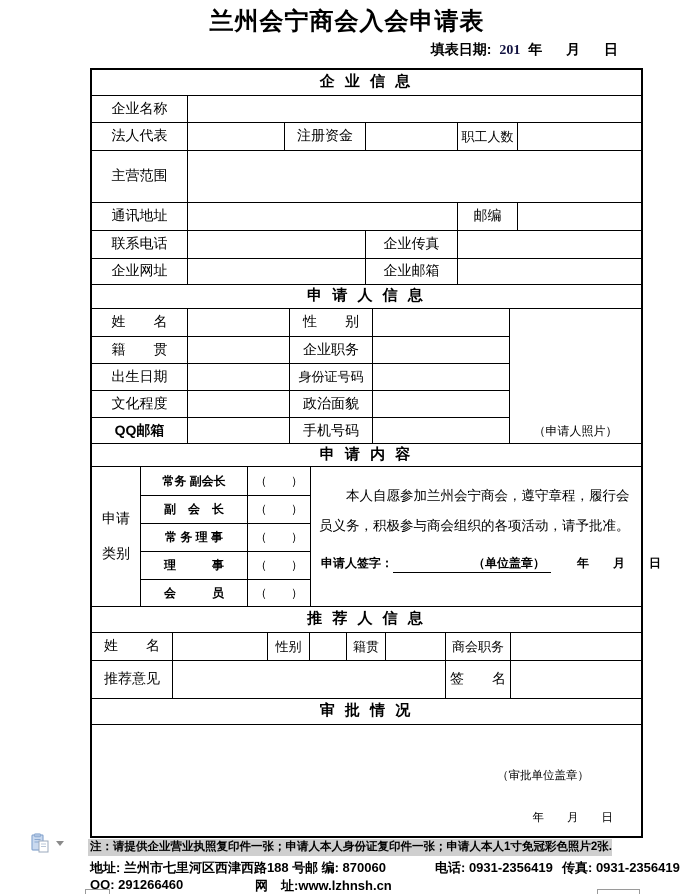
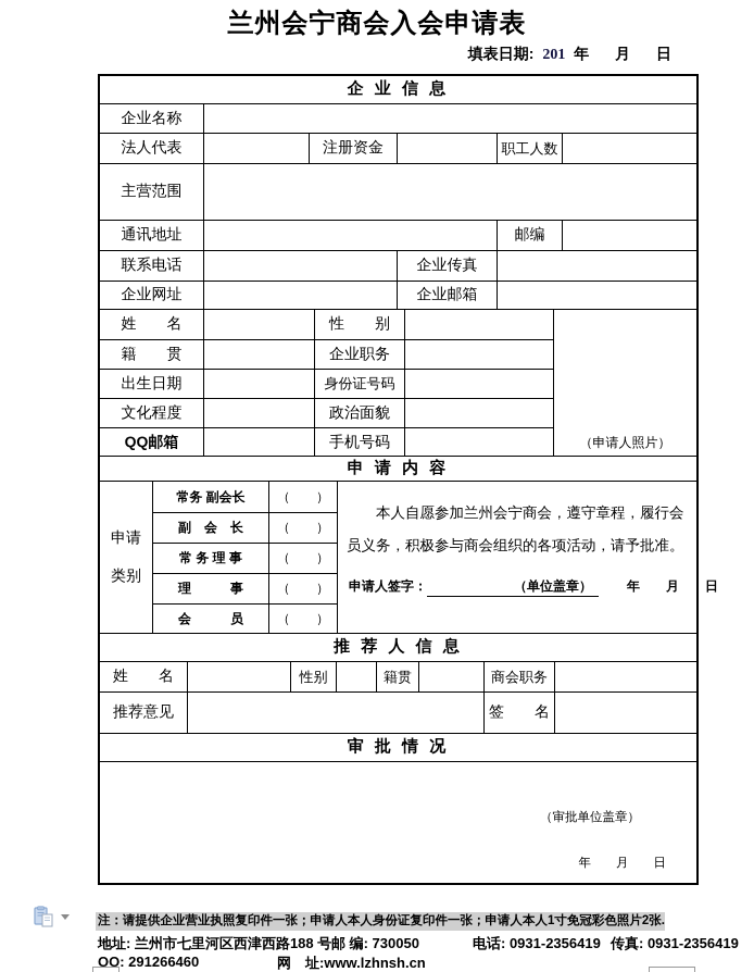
  兰州会宁商会入会申请表
  填表日期: 201 年 月 日
  企 业 信 息
  企业名称
  法人代表
  注册资金
  职工人数
  主营范围
  通讯地址
  邮编
  联系电话
  企业传真
  企业网址
  企业邮箱
- 申 请 人 信 息
  姓 名
  性 别
  （申请人照片）
  籍 贯
  企业职务
  出生日期
  身份证号码
  文化程度
  政治面貌
  QQ邮箱
  手机号码
  申 请 内 容
  申请
  类别
  本人自愿参加兰州会宁商会，遵守章程，履行会员义务，积极参与商会组织的各项活动，请予批准。
  申请人签字： （单位盖章） 年 月 日
  常务 副会长
  （ ）
  副 会 长
  （ ）
  常 务 理 事
  （ ）
  理 事
  （ ）
  会 员
  （ ）
  推 荐 人 信 息
  姓 名
  性别
  籍贯
  商会职务
  推荐意见
  签 名
  审 批 情 况
  （审批单位盖章）
  年 月 日
  注：请提供企业营业执照复印件一张；申请人本人身份证复印件一张；申请人本人1寸免冠彩色照片2张.
  地址: 兰州市七里河区西津西路188 号
- 邮 编: 870060
+ 邮 编: 730050
  电话: 0931-2356419
  传真: 0931-2356419
  QQ: 291266460
  网 址:www.lzhnsh.cn
